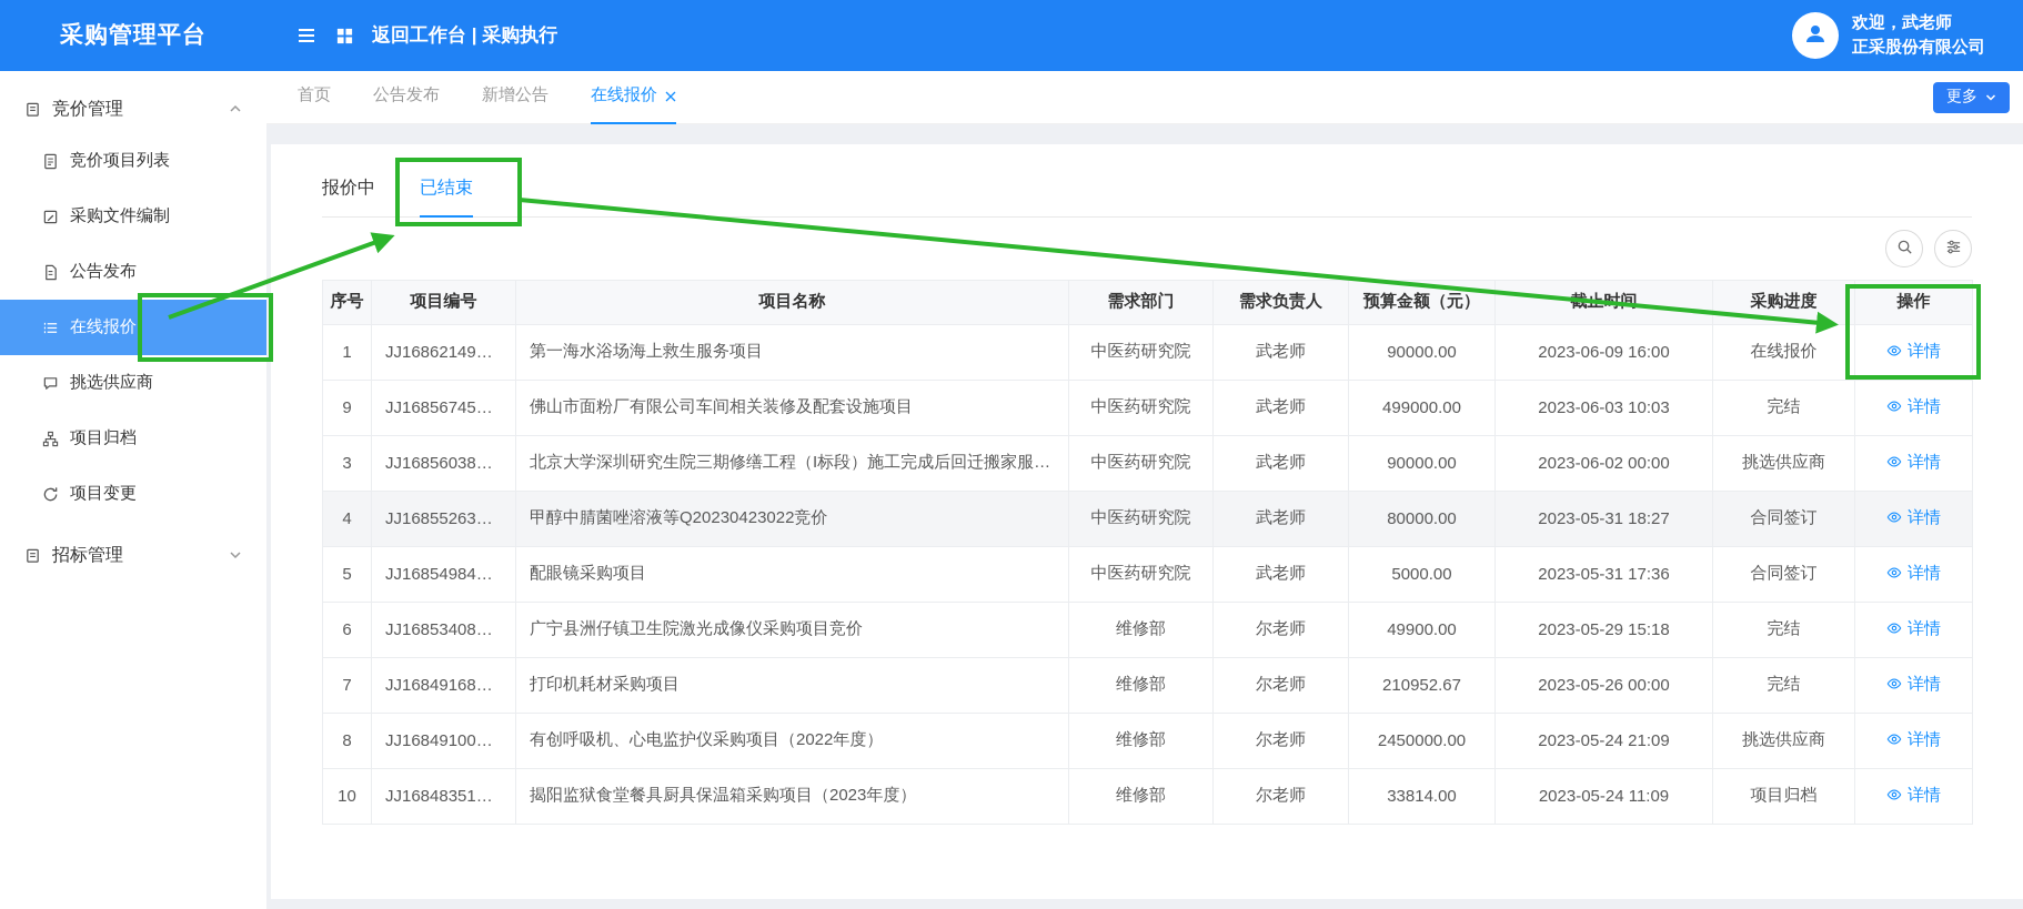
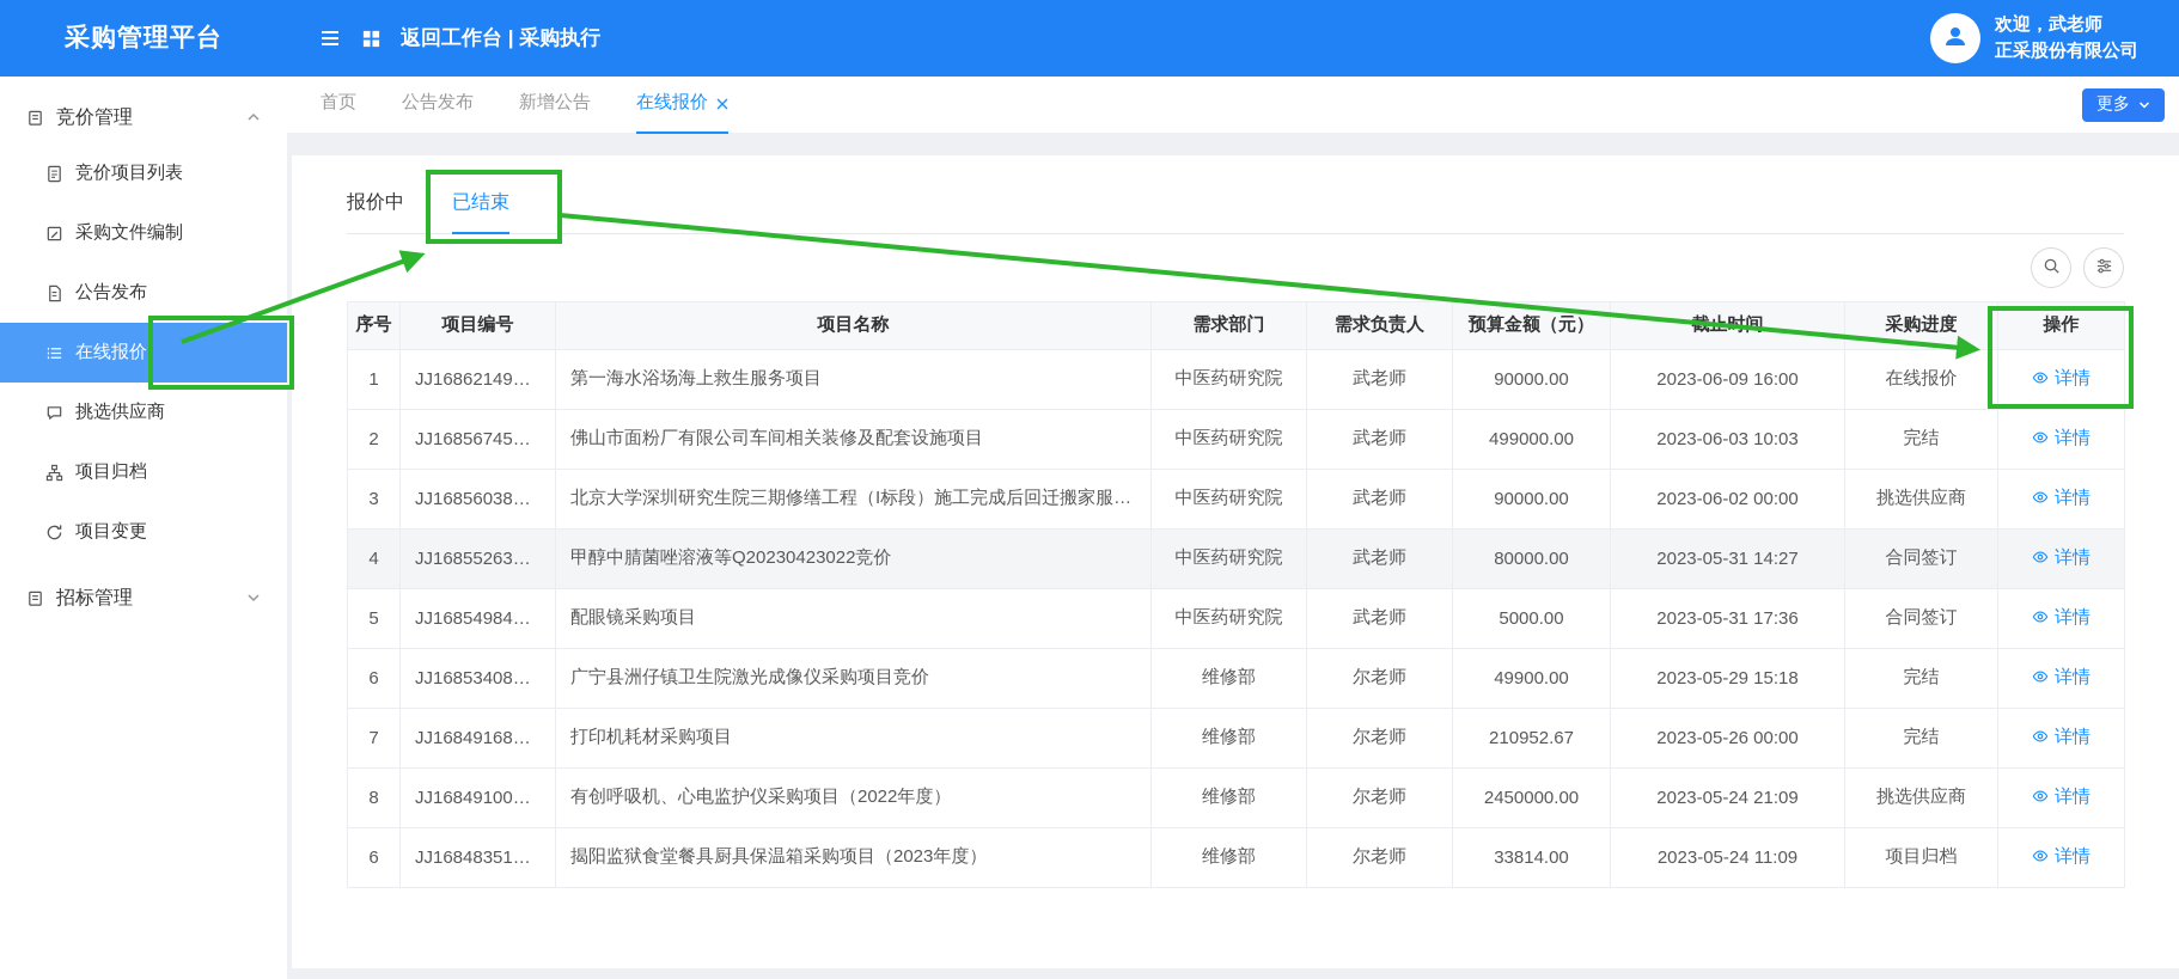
  采购管理平台
  返回工作台 | 采购执行
  欢迎，武老师
  正采股份有限公司
  竞价管理
  竞价项目列表
  采购文件编制
  公告发布
  在线报价
  挑选供应商
  项目归档
  项目变更
  招标管理
  首页
  公告发布
  新增公告
  在线报价
  更多
  报价中
  已结束
  序号	项目编号	项目名称	需求部门	需求负责人	预算金额（元）	间	采购进度	操作
  1	JJ16862149284...	第一海水浴场海上救生服务项目	中医药研究院	武老师	90000.00	2023-06-09 16:00	在线报价	详情
- 9	JJ16856745862...	佛山市面粉厂有限公司车间相关装修及配套设施项目	中医药研究院	武老师	499000.00	2023-06-03 10:03	完结	详情
+ 2	JJ16856745862...	佛山市面粉厂有限公司车间相关装修及配套设施项目	中医药研究院	武老师	499000.00	2023-06-03 10:03	完结	详情
  3	JJ16856038260...	北京大学深圳研究生院三期修缮工程（I标段）施工完成后回迁搬家服务采	中医药研究院	武老师	90000.00	2023-06-02 00:00	挑选供应商	详情
- 4	JJ16855263565..	甲醇中腈菌唑溶液等Q20230423022竞价	中医药研究院	武老师	80000.00	2023-05-31 18:27	合同签订	详情
+ 4	JJ16855263565..	甲醇中腈菌唑溶液等Q20230423022竞价	中医药研究院	武老师	80000.00	2023-05-31 14:27	合同签订	详情
  5	JJ16854984417...	配眼镜采购项目	中医药研究院	武老师	5000.00	2023-05-31 17:36	合同签订	详情
  6	JJ16853408545...	广宁县洲仔镇卫生院激光成像仪采购项目竞价	维修部	尔老师	49900.00	2023-05-29 15:18	完结	详情
  7	JJ16849168300...	打印机耗材采购项目	维修部	尔老师	210952.67	2023-05-26 00:00	完结	详情
  8	JJ16849100581...	有创呼吸机、心电监护仪采购项目（2022年度）	维修部	尔老师	2450000.00	2023-05-24 21:09	挑选供应商	详情
- 10	JJ16848351723...	揭阳监狱食堂餐具厨具保温箱采购项目（2023年度）	维修部	尔老师	33814.00	2023-05-24 11:09	项目归档	详情
+ 6	JJ16848351723...	揭阳监狱食堂餐具厨具保温箱采购项目（2023年度）	维修部	尔老师	33814.00	2023-05-24 11:09	项目归档	详情
